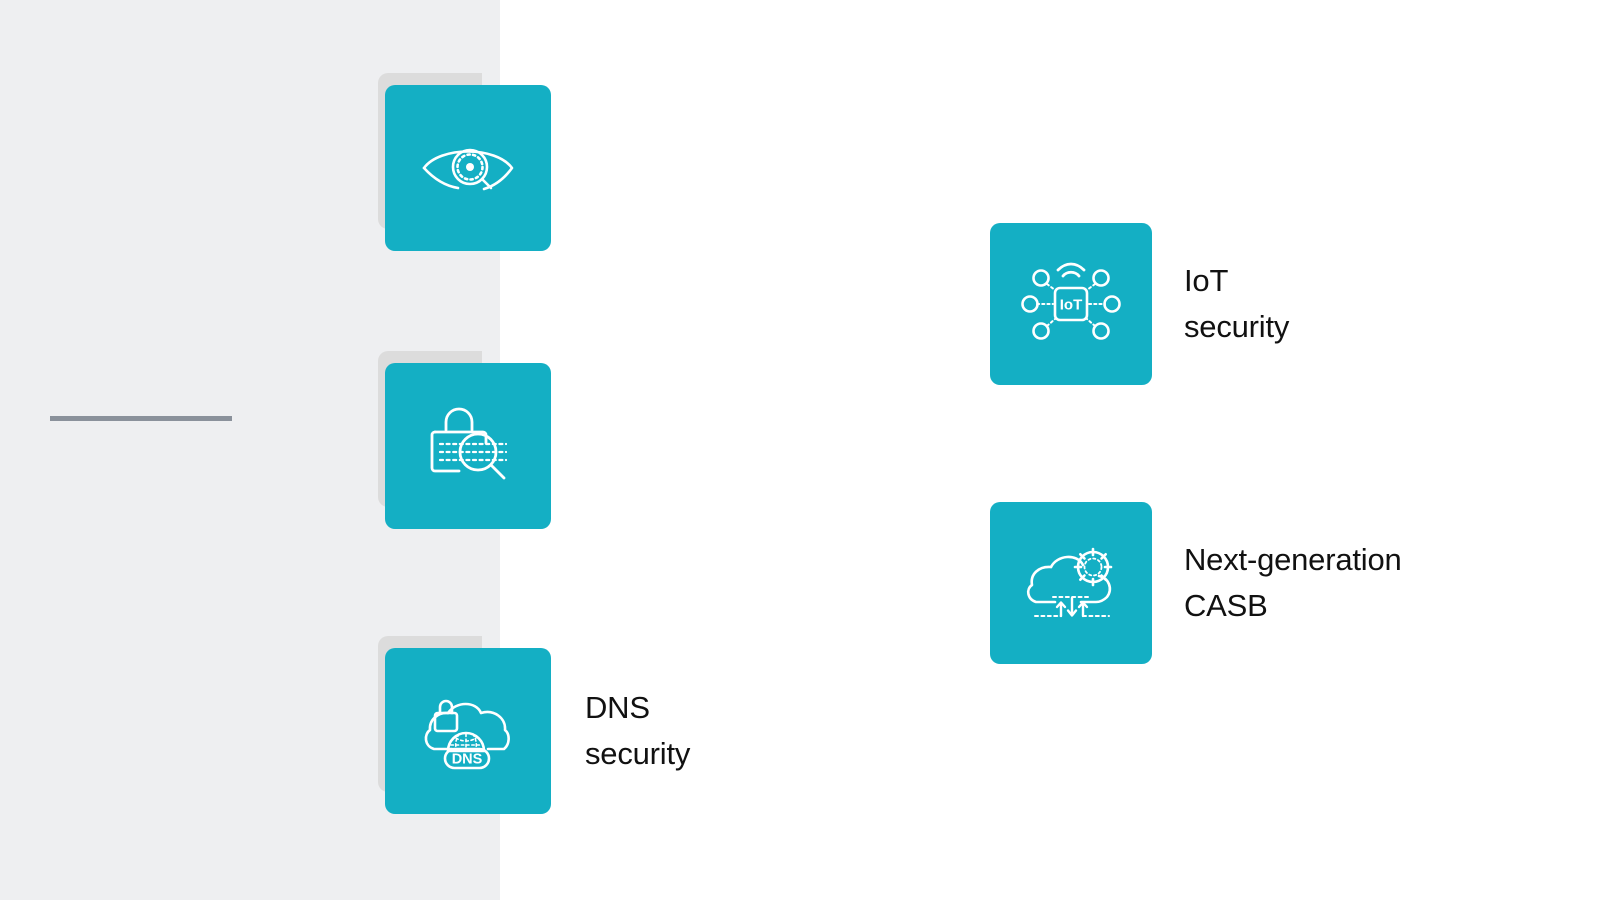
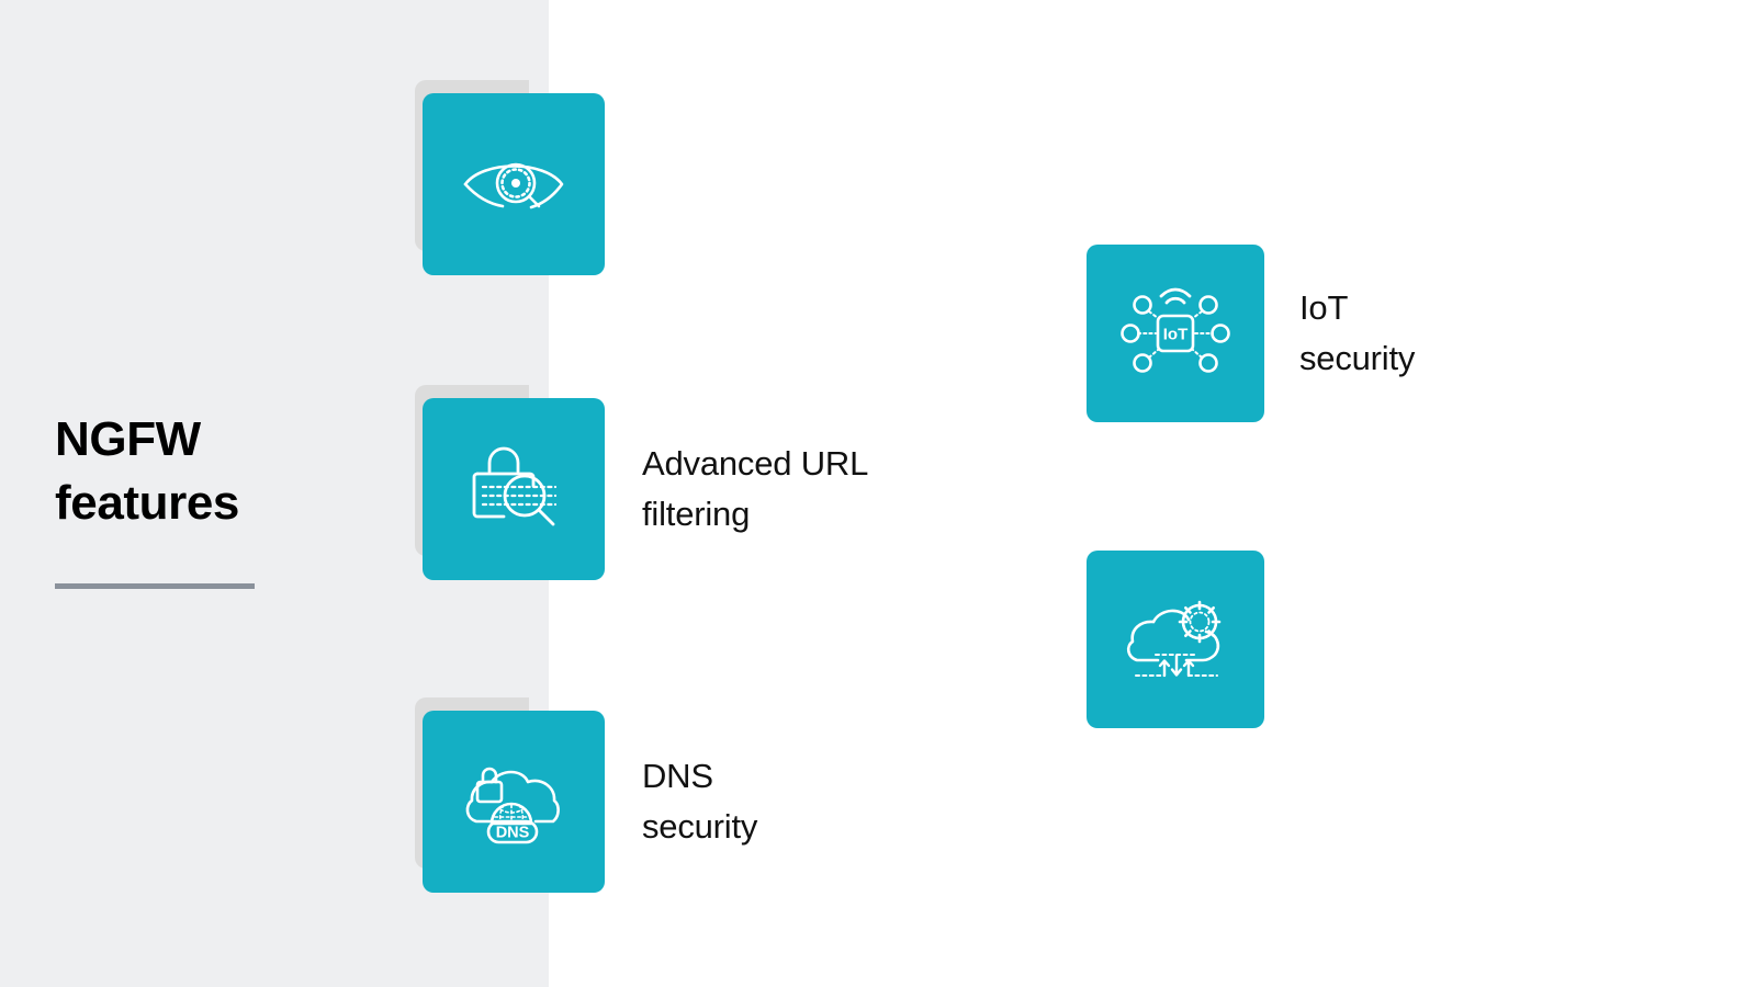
+ NGFW
+ features
+ Advanced URL
+ filtering
  DNS
  DNS
  security
  IoT
  IoT
  security
- Next-generation
- CASB
